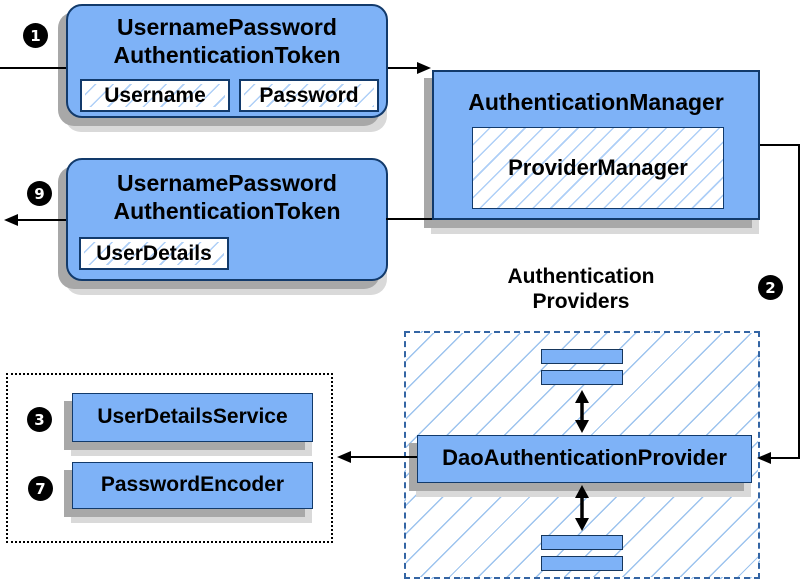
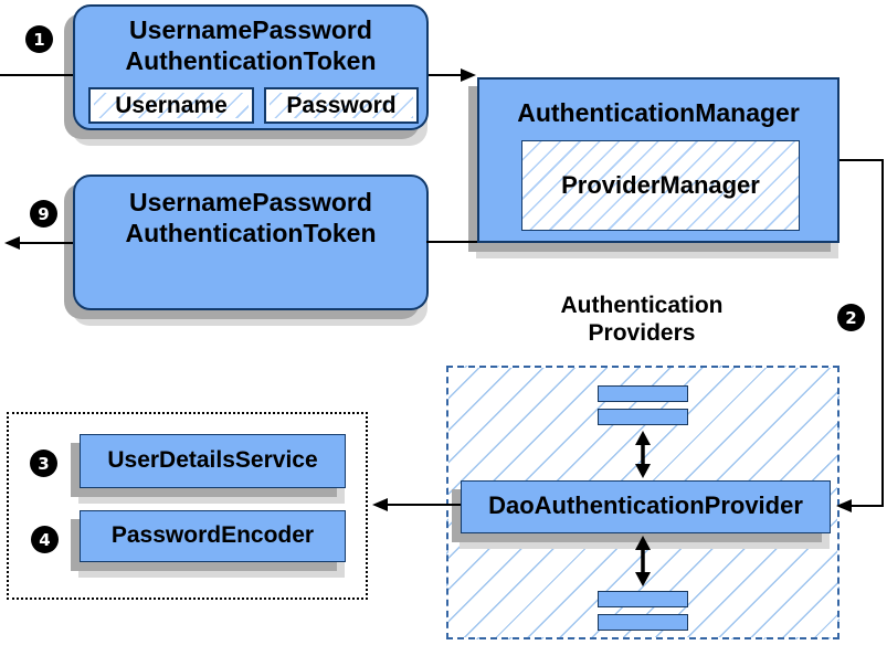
  UsernamePassword
  AuthenticationToken
  Username
  Password
  AuthenticationManager
  ProviderManager
  UsernamePassword
  AuthenticationToken
- UserDetails
  Authentication
  Providers
  DaoAuthenticationProvider
  UserDetailsService
  PasswordEncoder
  1
  2
  3
- 7
+ 4
  9
